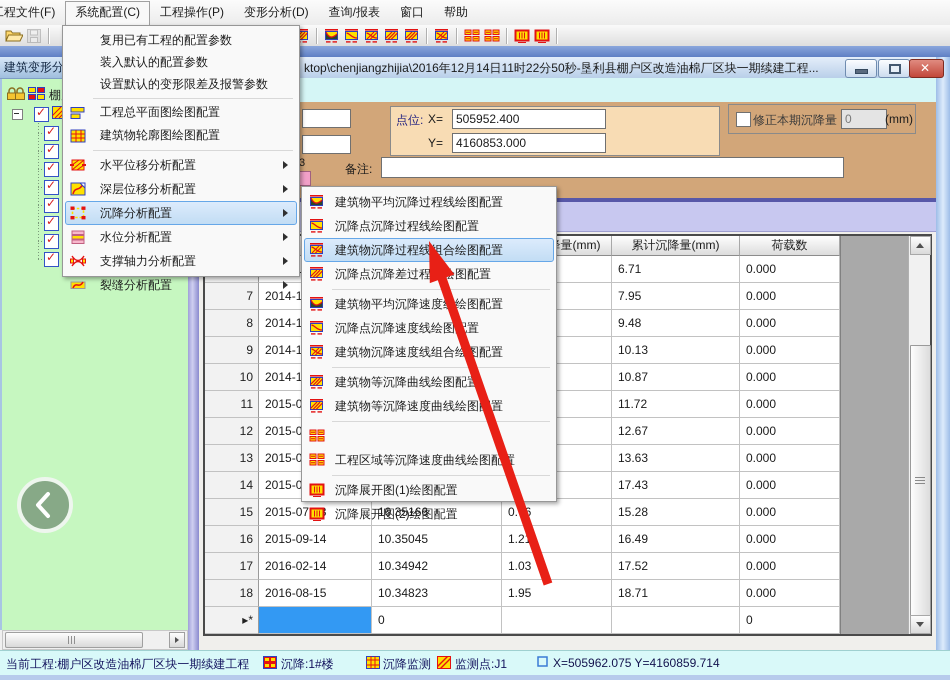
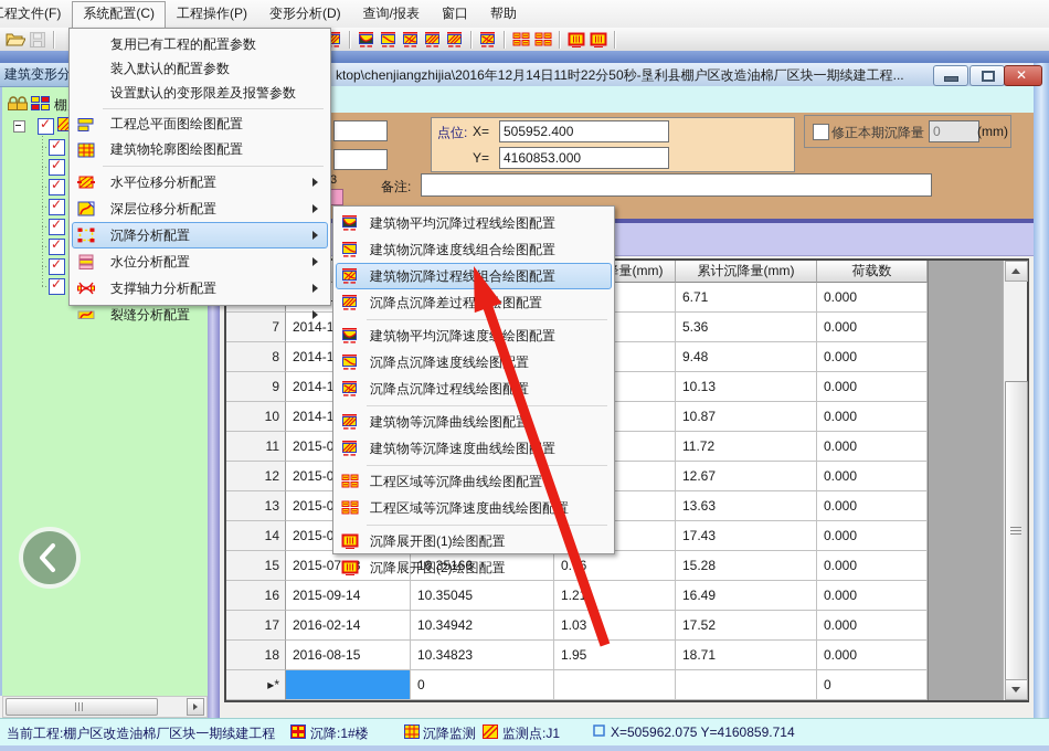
  程文件(F)
  系统配置(C)
  工程操作(P)
  变形分析(D)
  查询/报表
  窗口
  帮助
  建筑变形分
  ✓
  ✓
  ✓
  ✓
  ✓
  ✓
  ✓
  ✓
  ✓
  ktop\chenjiangzhijia\2016年12月14日11时22分50秒-垦利县棚户区改造油棉厂区块一期续建工程...
  点位:
  X=
  505952.400
  Y=
  4160853.000
  修正本期沉降量
  0
  (mm)
  3
  备注:
  累计沉降量(mm)
  荷载数
  6.71
  0.000
  7
  2014-1
- 7.95
+ 5.36
  0.000
  8
  2014-1
  9.48
  0.000
  9
  2014-1
  10.13
  0.000
  10
  2014-1
  10.87
  0.000
  11
  2015-0
  11.72
  0.000
  12
  2015-0
  12.67
  0.000
  13
  2015-0
  13.63
  0.000
  14
  2015-0
  17.43
  0.000
  15
  2015-07
  10.35166
  0.6
  15.28
  0.000
  16
  2015-09-14
  10.35045
  1.2
  16.49
  0.000
  17
  2016-02-14
  10.34942
  1.03
  17.52
  0.000
  18
  2016-08-15
  10.34823
  1.95
  18.71
  0.000
  ▸*
  0
  0
  当前工程:棚户区改造油棉厂区块一期续建工程
  沉降:1#楼
  沉降监测
  监测点:J1
  X=505962.075 Y=4160859.714
  复用已有工程的配置参数
  装入默认的配置参数
  设置默认的变形限差及报警参数
  工程总平面图绘图配置
  建筑物轮廓图绘图配置
  水平位移分析配置
  深层位移分析配置
  沉降分析配置
  水位分析配置
  支撑轴力分析配置
  裂缝分析配置
  建筑物平均沉降过程线绘图配置
- 沉降点沉降过程线绘图配置
+ 建筑物沉降速度线组合绘图配置
  建筑物沉降过程线组合绘图配置
  沉降点沉降差过程图配置
  建筑物平均沉降速度绘图配置
  沉降点沉降速度线绘图置
- 建筑物沉降速度线组合绘图配置
+ 沉降点沉降过程线绘图配置
  建筑物等沉降曲线绘图配
  建筑物等沉降速度曲线绘图置
+ 工程区域等沉降曲线绘图配置
  工程区域等沉降速度曲线绘图配
  沉降展开图(1)绘图配置
  沉降展开图(2)绘图配置
